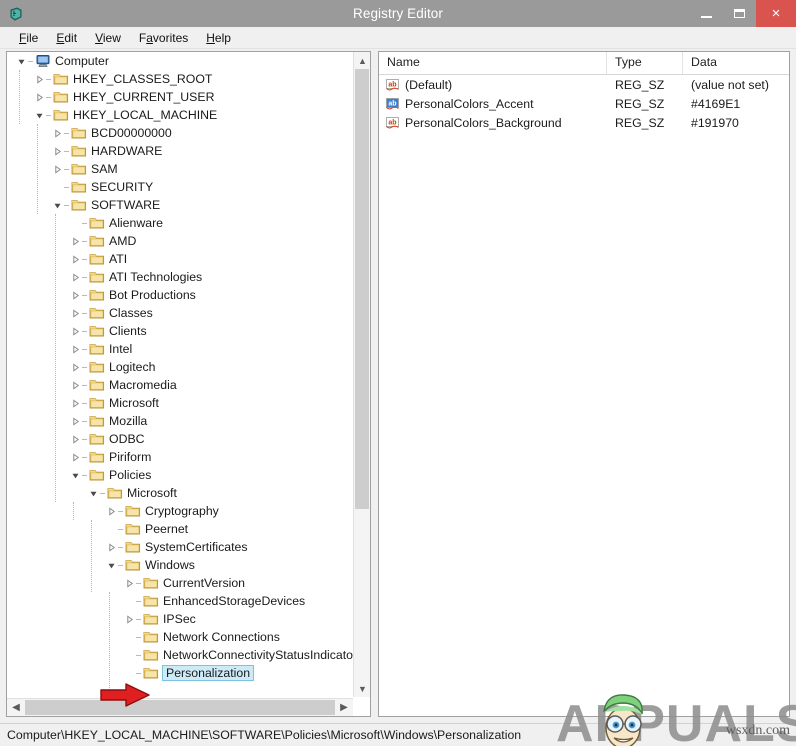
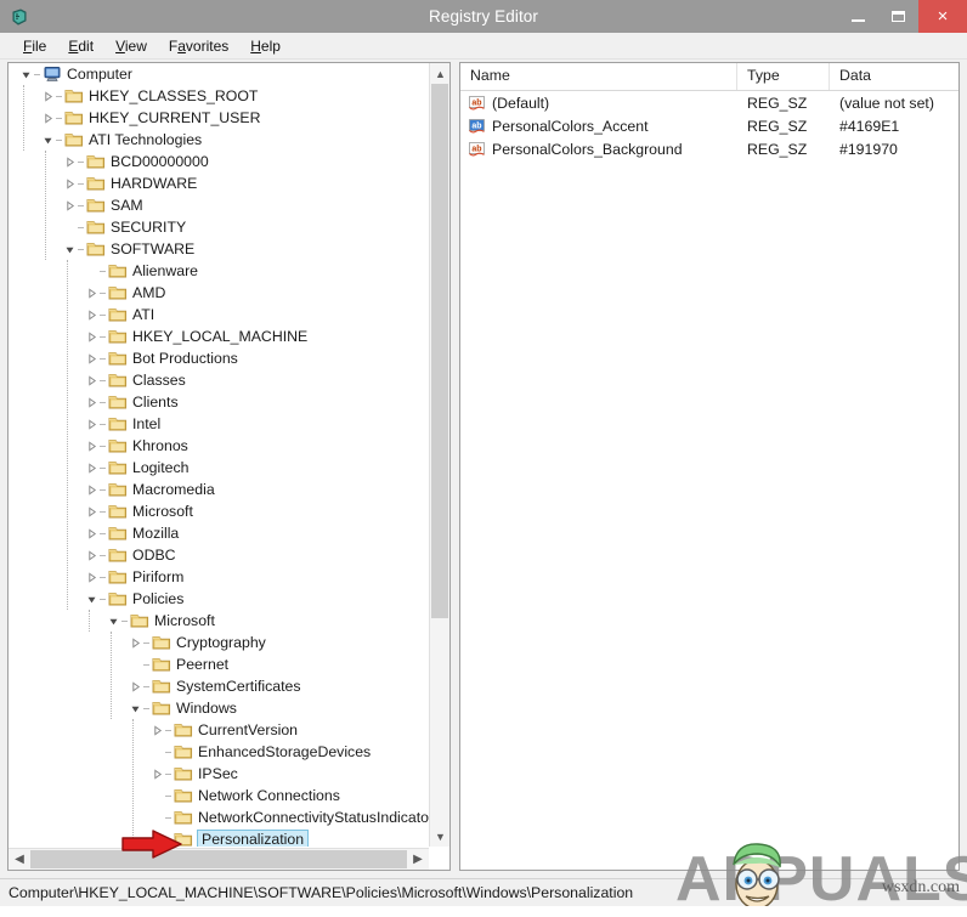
  Registry Editor
  ×
  File
  Edit
  View
  Favorites
  Help
  Computer
  HKEY_CLASSES_ROOT
  HKEY_CURRENT_USER
- HKEY_LOCAL_MACHINE
+ ATI Technologies
  BCD00000000
  HARDWARE
  SAM
  SECURITY
  SOFTWARE
  Alienware
  AMD
  ATI
- ATI Technologies
+ HKEY_LOCAL_MACHINE
  Bot Productions
  Classes
  Clients
  Intel
+ Khronos
  Logitech
  Macromedia
  Microsoft
  Mozilla
  ODBC
  Piriform
  Policies
  Microsoft
  Cryptography
  Peernet
  SystemCertificates
  Windows
  CurrentVersion
  EnhancedStorageDevices
  IPSec
  Network Connections
  NetworkConnectivityStatusIndicato
  Personalization
  ▲
  ▼
  ◀
  ▶
  Name
  Type
  Data
  (Default)
  REG_SZ
  (value not set)
  PersonalColors_Accent
  REG_SZ
  #4169E1
  PersonalColors_Background
  REG_SZ
  #191970
  Computer\HKEY_LOCAL_MACHINE\SOFTWARE\Policies\Microsoft\Windows\Personalization
  APUALS
  wsxdn.com
